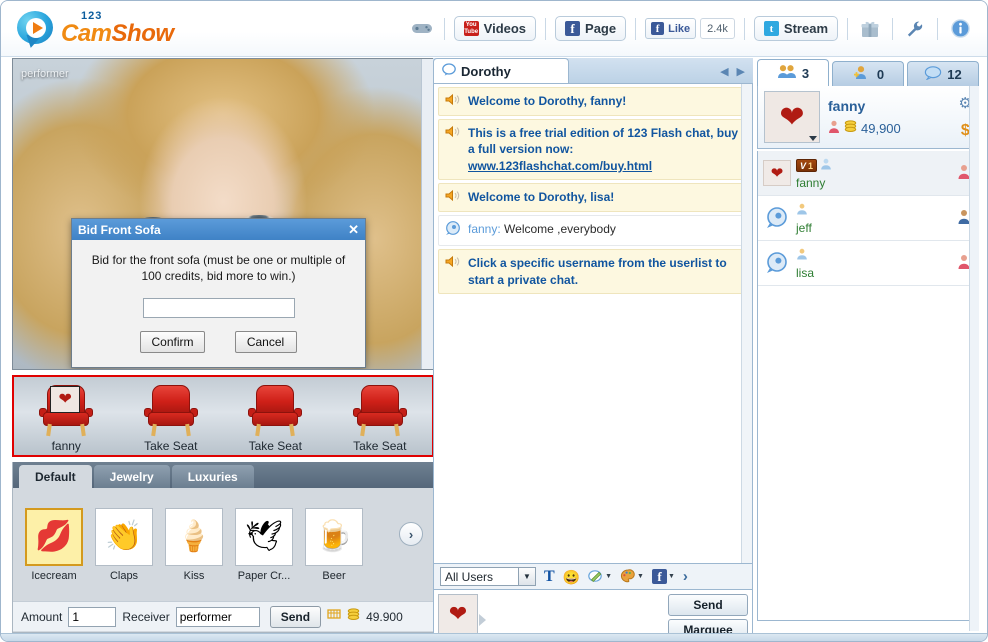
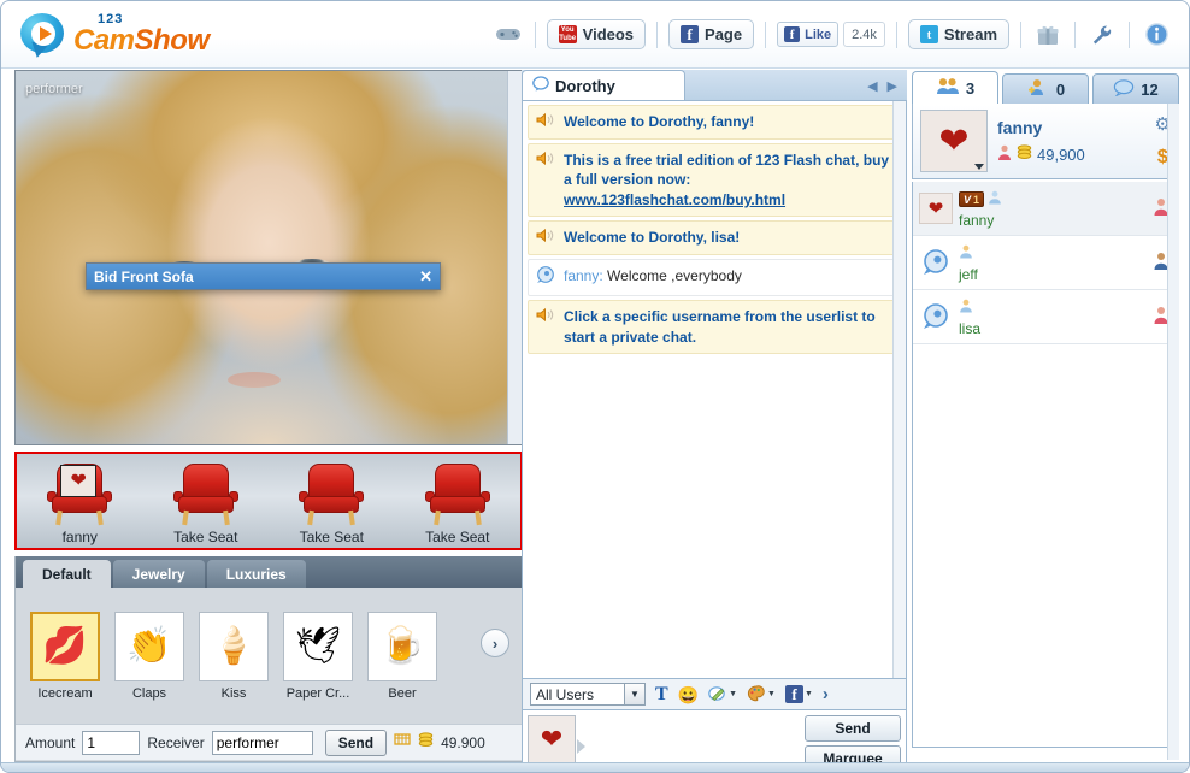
  123
  CamShow
  Videos
  f
  Page
  f
  Like
  2.4k
  t
  Stream
  performer
  Bid Front Sofa
  ✕
- Bid for the front sofa (must be one or multiple of 100 credits, bid more to win.)
- Confirm
- Cancel
  ❤
  fanny
  Take Seat
  Take Seat
  Take Seat
  Default
  Jewelry
  Luxuries
  💋
  Icecream
  👏
  Claps
  🍦
  Kiss
  🕊
  Paper Cr...
  🍺
  Beer
  ›
  Amount
  1
  Receiver
  performer
  Send
  49.900
  Dorothy
  ◀
  ▶
  Welcome to Dorothy, fanny!
  This is a free trial edition of 123 Flash chat, buy a full version now: www.123flashchat.com/buy.html
  Welcome to Dorothy, lisa!
  fanny: Welcome ,everybody
  Click a specific username from the userlist to start a private chat.
  All Users
  ▼
  T
  😀
  f
  ›
  ❤
  Send
  Marquee
  3
  0
  12
  ❤
  fanny
  49,900
  ⚙
  $
  ❤
  V
  1
  fanny
  jeff
  lisa
